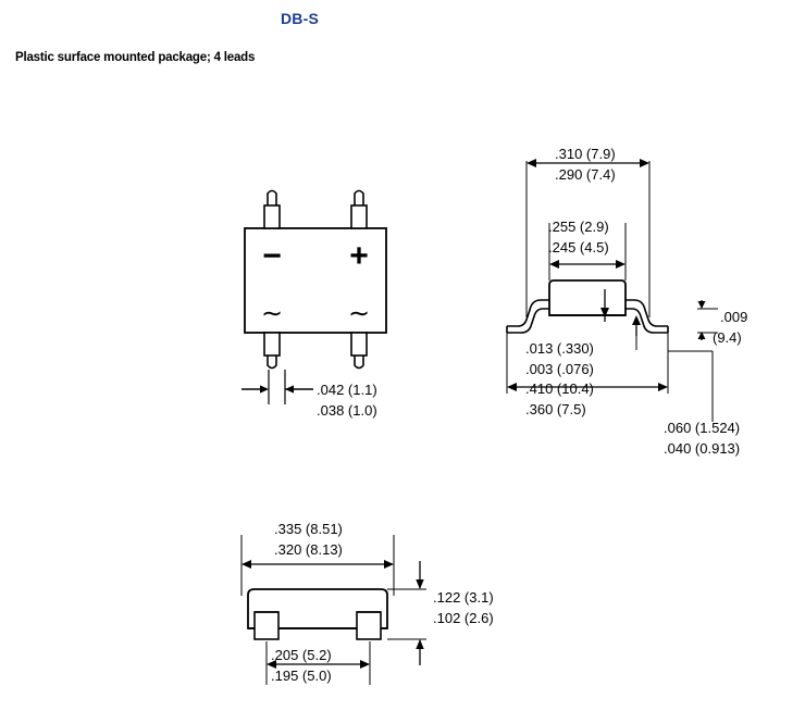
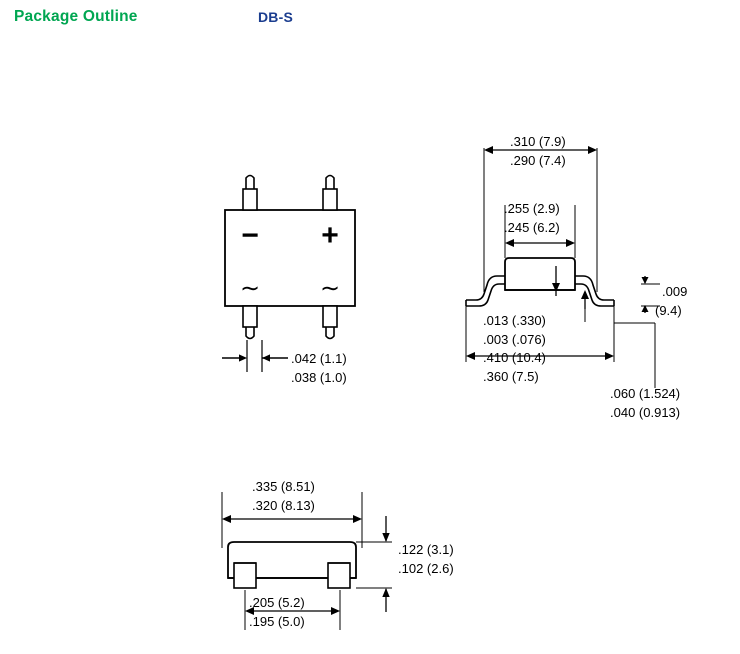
+ Package Outline
  DB-S
- Plastic surface mounted package; 4 leads
  −
  +
  ∼
  ∼
  .042 (1.1)
  .038 (1.0)
  .310 (7.9)
  .290 (7.4)
  .255 (2.9)
- .245 (4.5)
+ .245 (6.2)
  .013 (.330)
  .003 (.076)
  .410 (10.4)
  .360 (7.5)
  .009
  (9.4)
  .060 (1.524)
  .040 (0.913)
  .335 (8.51)
  .320 (8.13)
  .122 (3.1)
  .102 (2.6)
  .205 (5.2)
  .195 (5.0)
